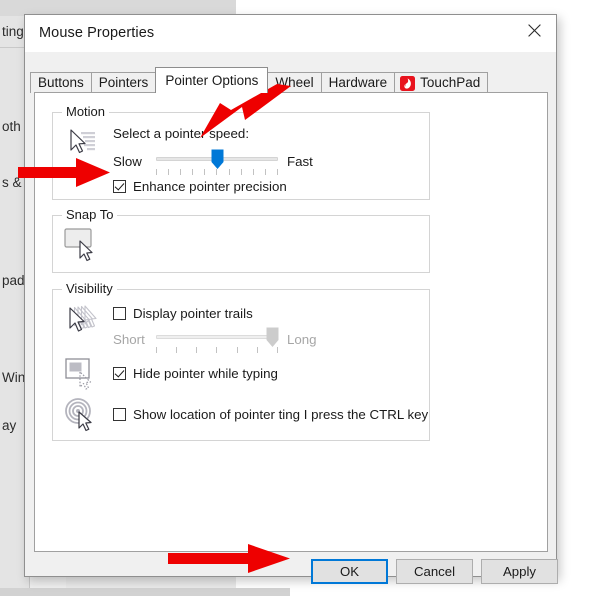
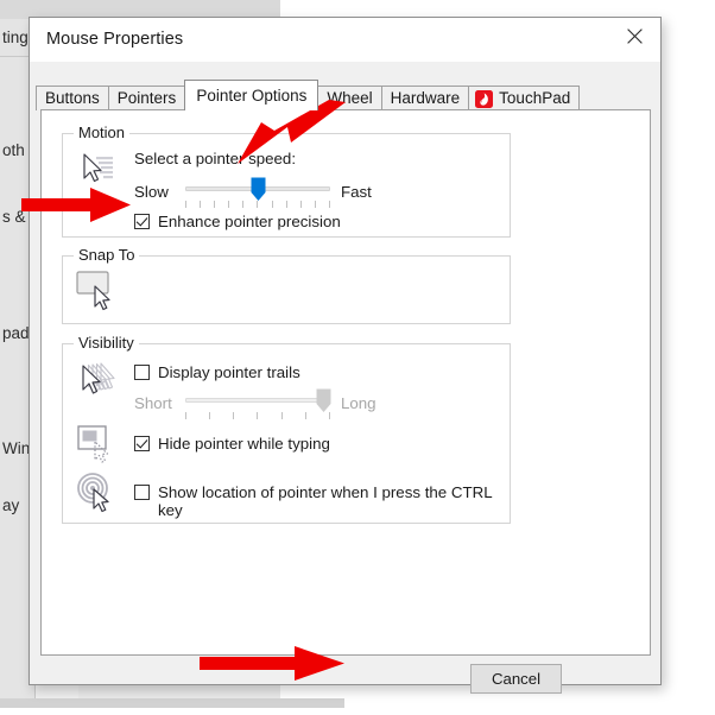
  ting
  oth
  s &
  pad
  Win
  ay
  Mouse Properties
  Buttons
  Pointers
  Pointer Options
  Wheel
  Hardware
  TouchPad
  Motion
  Select a pointe speed:
  Slow
  Fast
  Enhance pointer precision
  Snap To
  Visibility
  Display pointer trails
  Short
  Long
  Hide pointer while typing
- Show location of pointer ting I press the CTRL key
+ Show location of pointer when I press the CTRL key
- OK
  Cancel
- Apply
